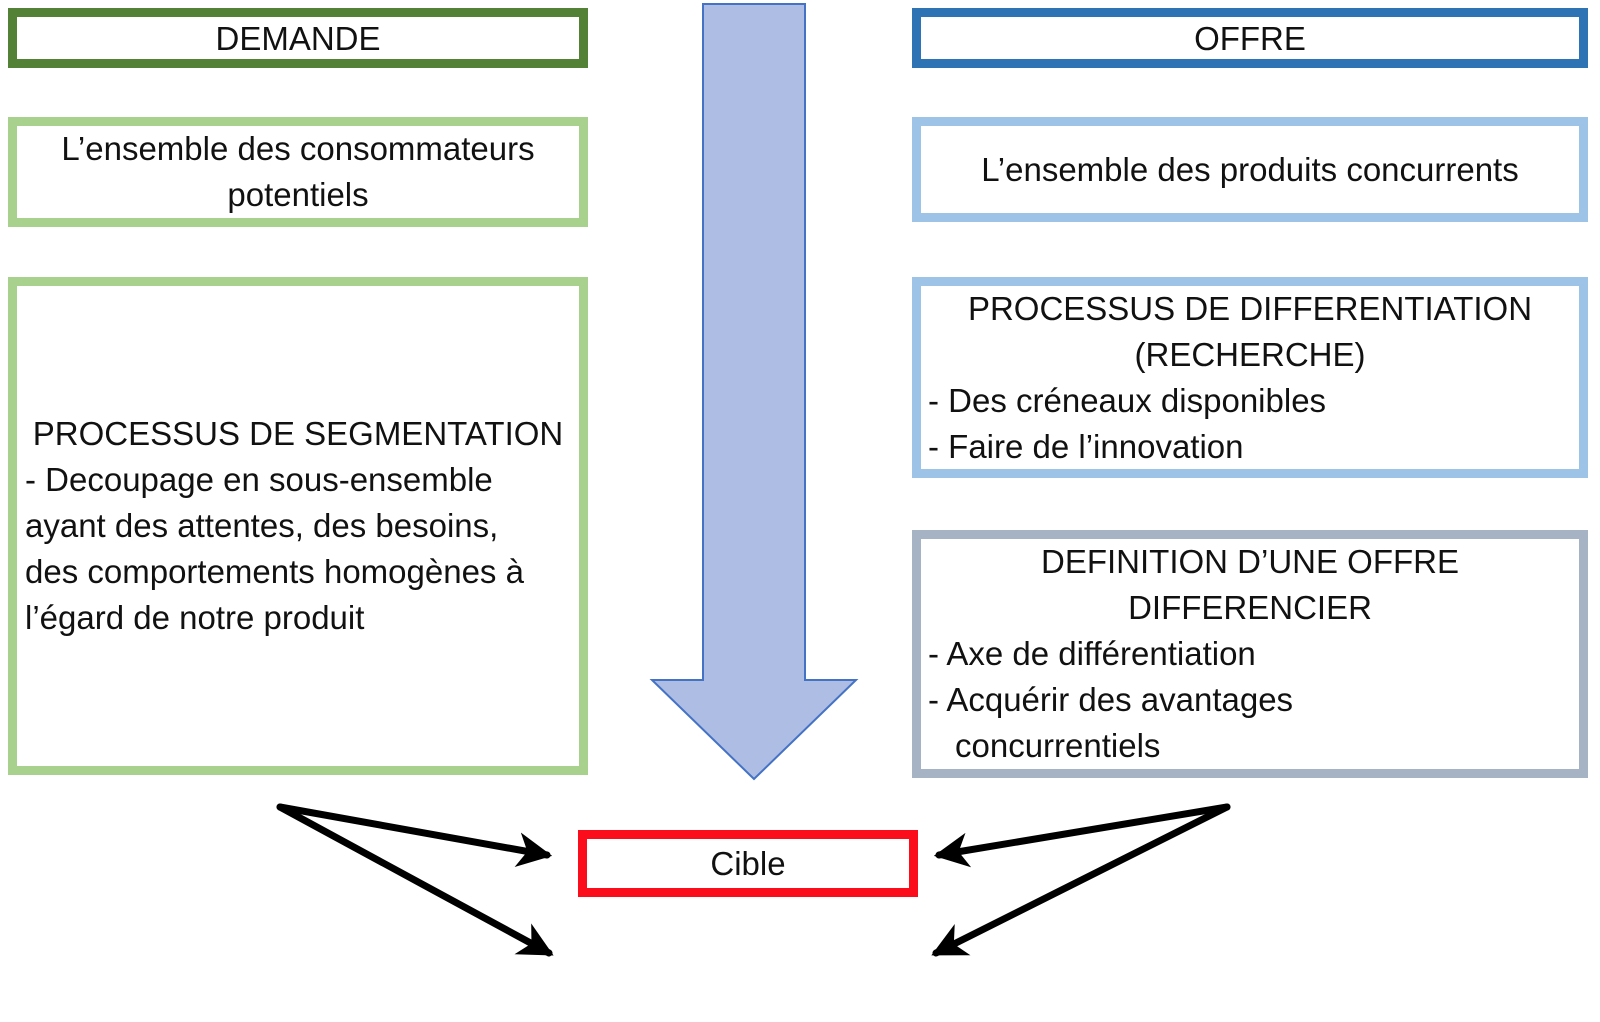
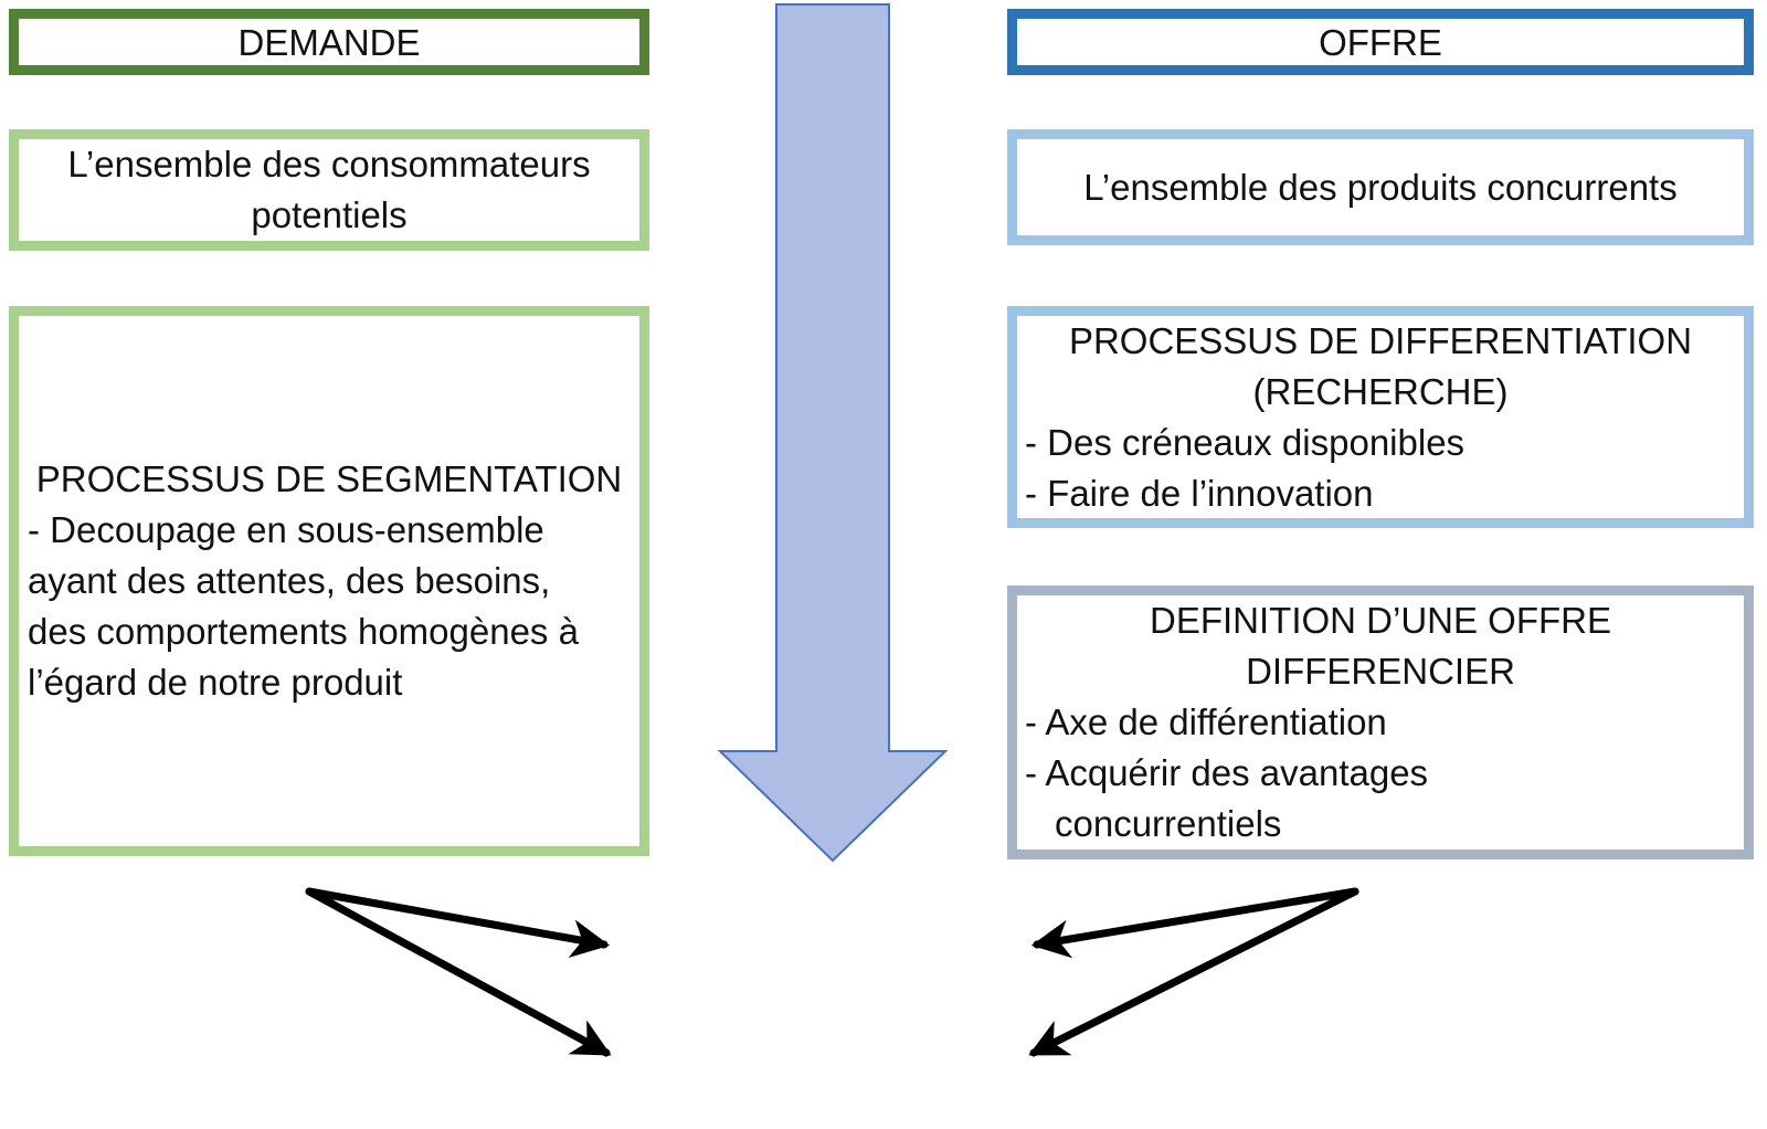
  DEMANDE
  L’ensemble des consommateurs potentiels
  PROCESSUS DE SEGMENTATION
  - Decoupage en sous-ensemble
  ayant des attentes, des besoins,
  des comportements homogènes à
  l’égard de notre produit
  OFFRE
  L’ensemble des produits concurrents
  PROCESSUS DE DIFFERENTIATION
  (RECHERCHE)
  - Des créneaux disponibles
  - Faire de l’innovation
  DEFINITION D’UNE OFFRE
  DIFFERENCIER
  - Axe de différentiation
  - Acquérir des avantages
  concurrentiels
- Cible
